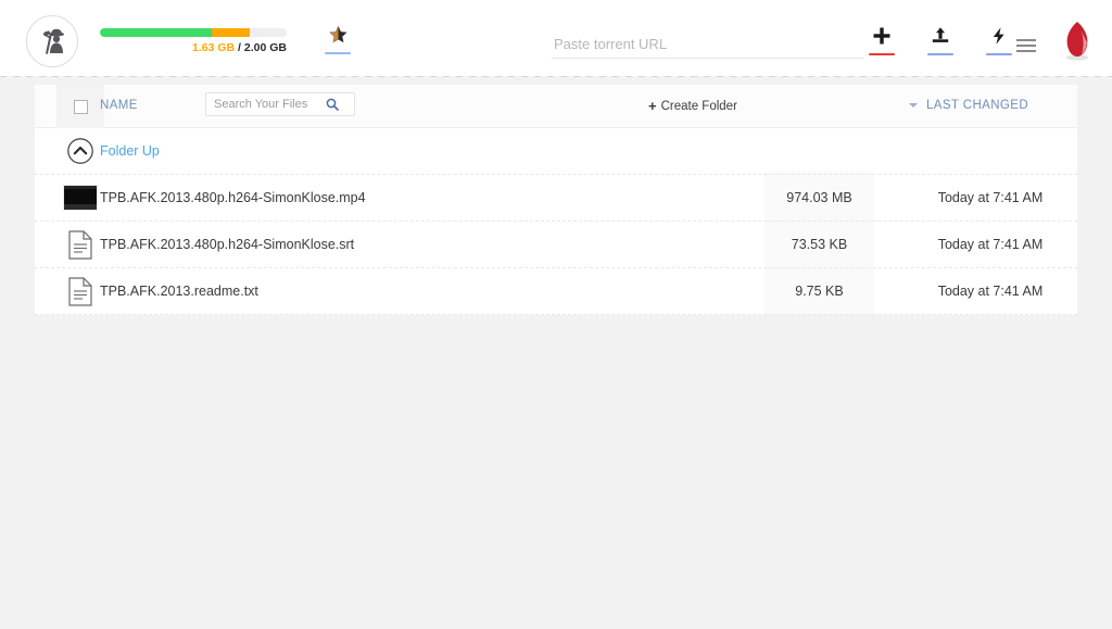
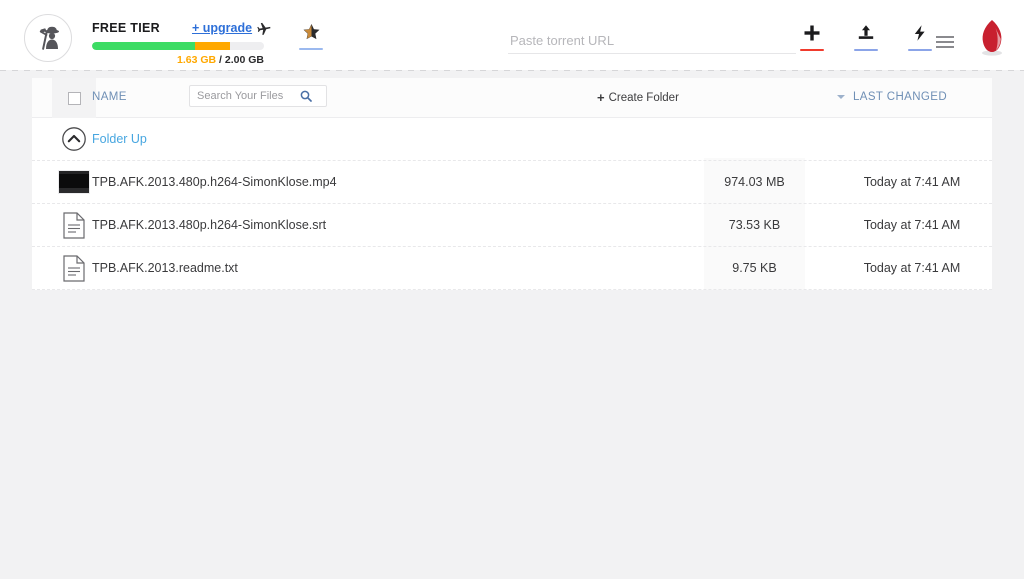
+ FREE TIER
+ + upgrade
  1.63 GB / 2.00 GB
  Paste torrent URL
  NAME
  Search Your Files
  +
  Create Folder
  LAST CHANGED
  Folder Up
  TPB.AFK.2013.480p.h264-SimonKlose.mp4
  974.03 MB
  Today at 7:41 AM
  TPB.AFK.2013.480p.h264-SimonKlose.srt
  73.53 KB
  Today at 7:41 AM
  TPB.AFK.2013.readme.txt
  9.75 KB
  Today at 7:41 AM
